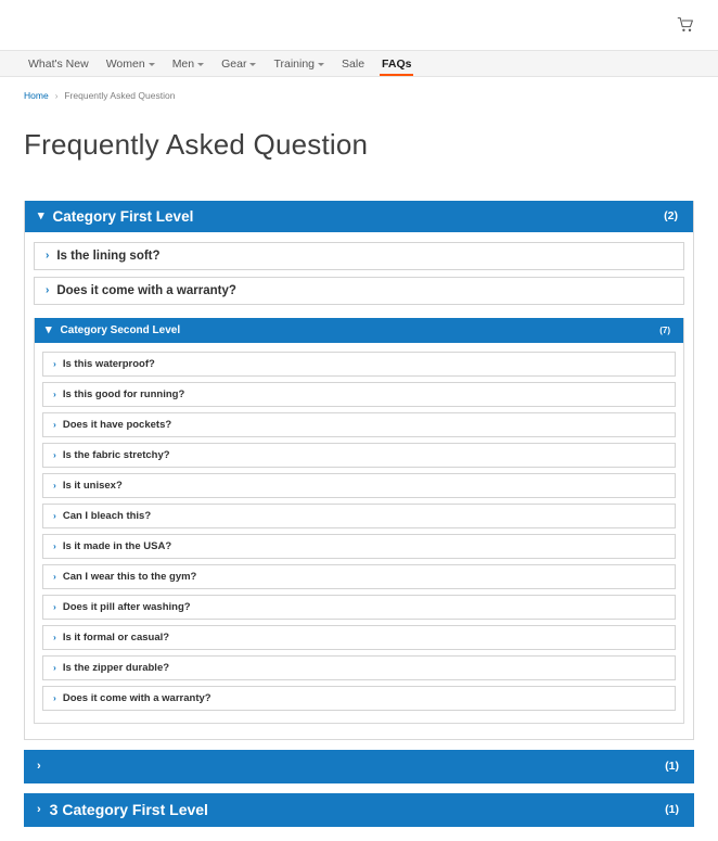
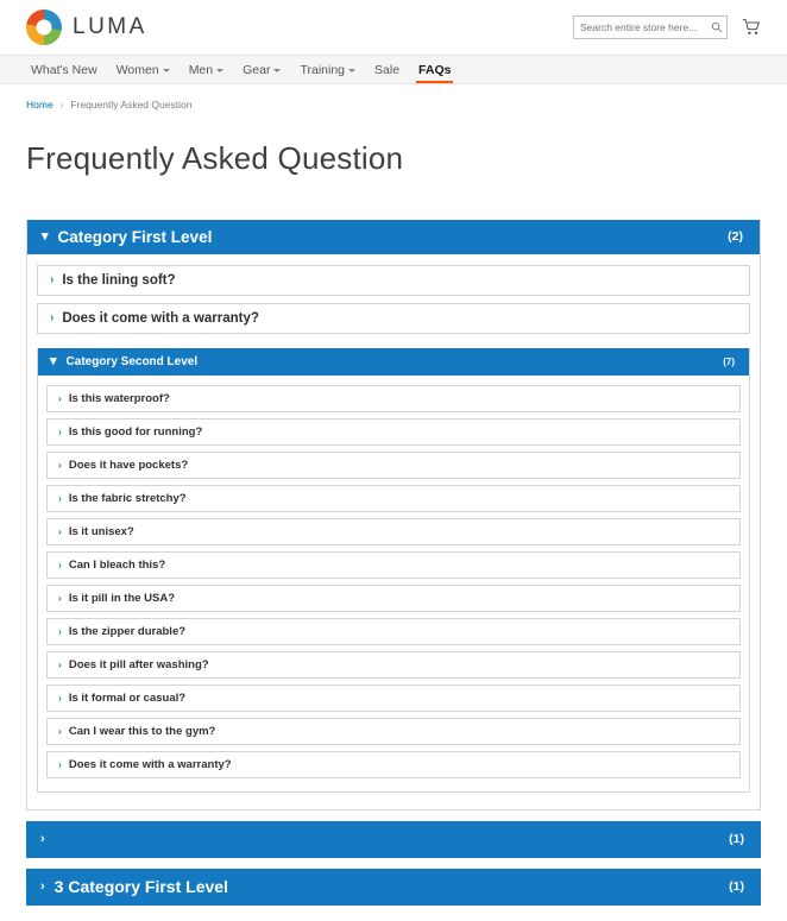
+ LUMA
+ Search entire store here...
  What's New
  Women
  Men
  Gear
  Training
  Sale
  FAQs
  Home
  ›
  Frequently Asked Question
  Frequently Asked Question
  ▾
  Category First Level
  (2)
  ›
  Is the lining soft?
  ›
  Does it come with a warranty?
  ▾
  Category Second Level
  (7)
  ›
  Is this waterproof?
  ›
  Is this good for running?
  ›
  Does it have pockets?
  ›
  Is the fabric stretchy?
  ›
  Is it unisex?
  ›
  Can I bleach this?
  ›
- Is it made in the USA?
+ Is it pill in the USA?
  ›
- Can I wear this to the gym?
+ Is the zipper durable?
  ›
  Does it pill after washing?
  ›
  Is it formal or casual?
  ›
- Is the zipper durable?
+ Can I wear this to the gym?
  ›
  Does it come with a warranty?
  ›
  (1)
  ›
  3 Category First Level
  (1)
